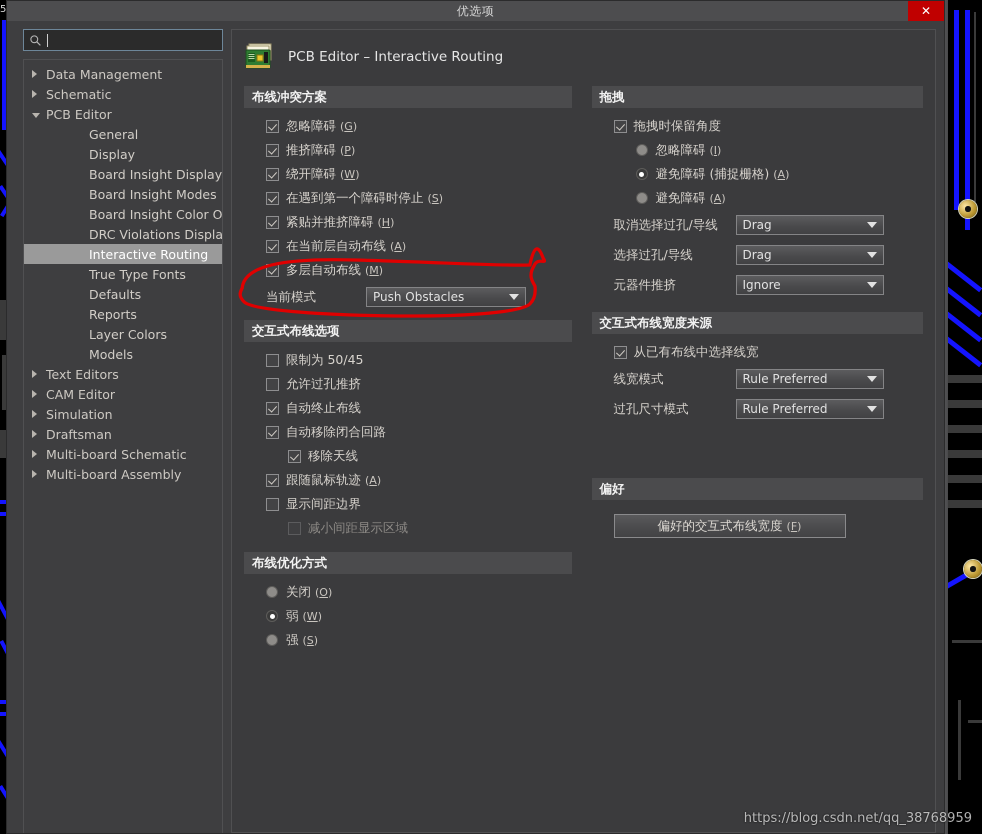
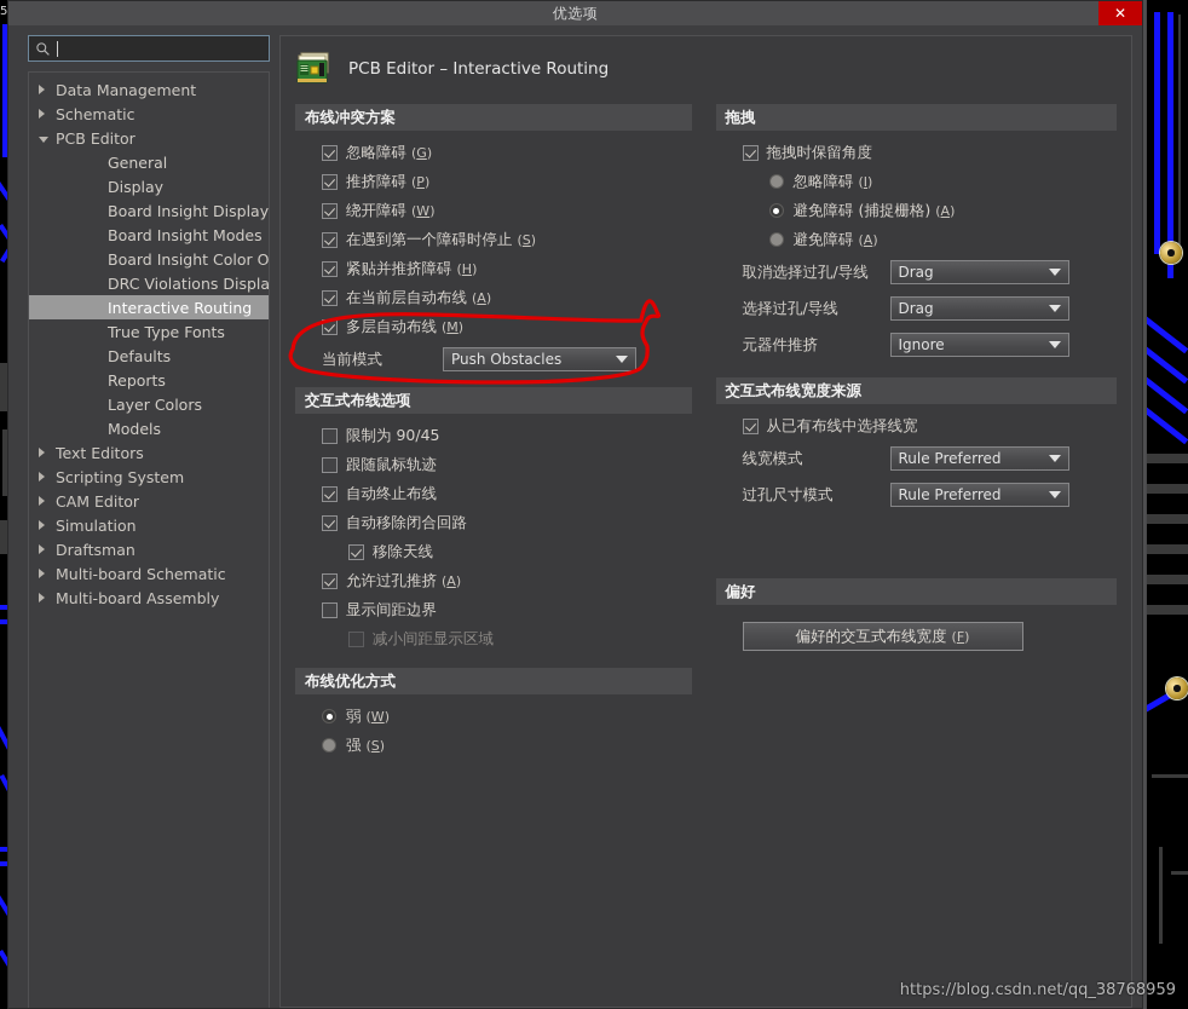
  优选项
  ✕
  Data Management
  Schematic
  PCB Editor
  General
  Display
  Board Insight Display
  Board Insight Modes
  DRC Violations Displa
  Interactive Routing
  True Type Fonts
  Defaults
  Reports
  Layer Colors
  Models
  Text Editors
+ Scripting System
  CAM Editor
  Simulation
  Draftsman
  Multi-board Schematic
  Multi-board Assembly
  PCB Editor – Interactive Routing
  布线冲突方案
  忽略障碍
  (G)
  推挤障碍
  (P)
  绕开障碍
  (W)
  在遇到第一个障碍时停止
  (S)
  紧贴并推挤障碍
  (H)
  在当前层自动布线
  (A)
  多层自动布线
  (M)
  当前模式
  Push Obstacles
  交互式布线选项
- 限制为 50/45
+ 限制为 90/45
- 允许过孔推挤
+ 跟随鼠标轨迹
  自动终止布线
  自动移除闭合回路
  移除天线
- 跟随鼠标轨迹
+ 允许过孔推挤
  (A)
  显示间距边界
  减小间距显示区域
  布线优化方式
- 关闭
- (O)
  弱
  (W)
  强
  (S)
  拖拽
  拖拽时保留角度
  忽略障碍
  (I)
  避免障碍 (捕捉栅格)
  (A)
  避免障碍
  (A)
  取消选择过孔/导线
  Drag
  选择过孔/导线
  Drag
  元器件推挤
  Ignore
  交互式布线宽度来源
  从已有布线中选择线宽
  线宽模式
  Rule Preferred
  过孔尺寸模式
  Rule Preferred
  偏好
  偏好的交互式布线宽度
  (F)
  https://blog.csdn.net/qq_38768959
